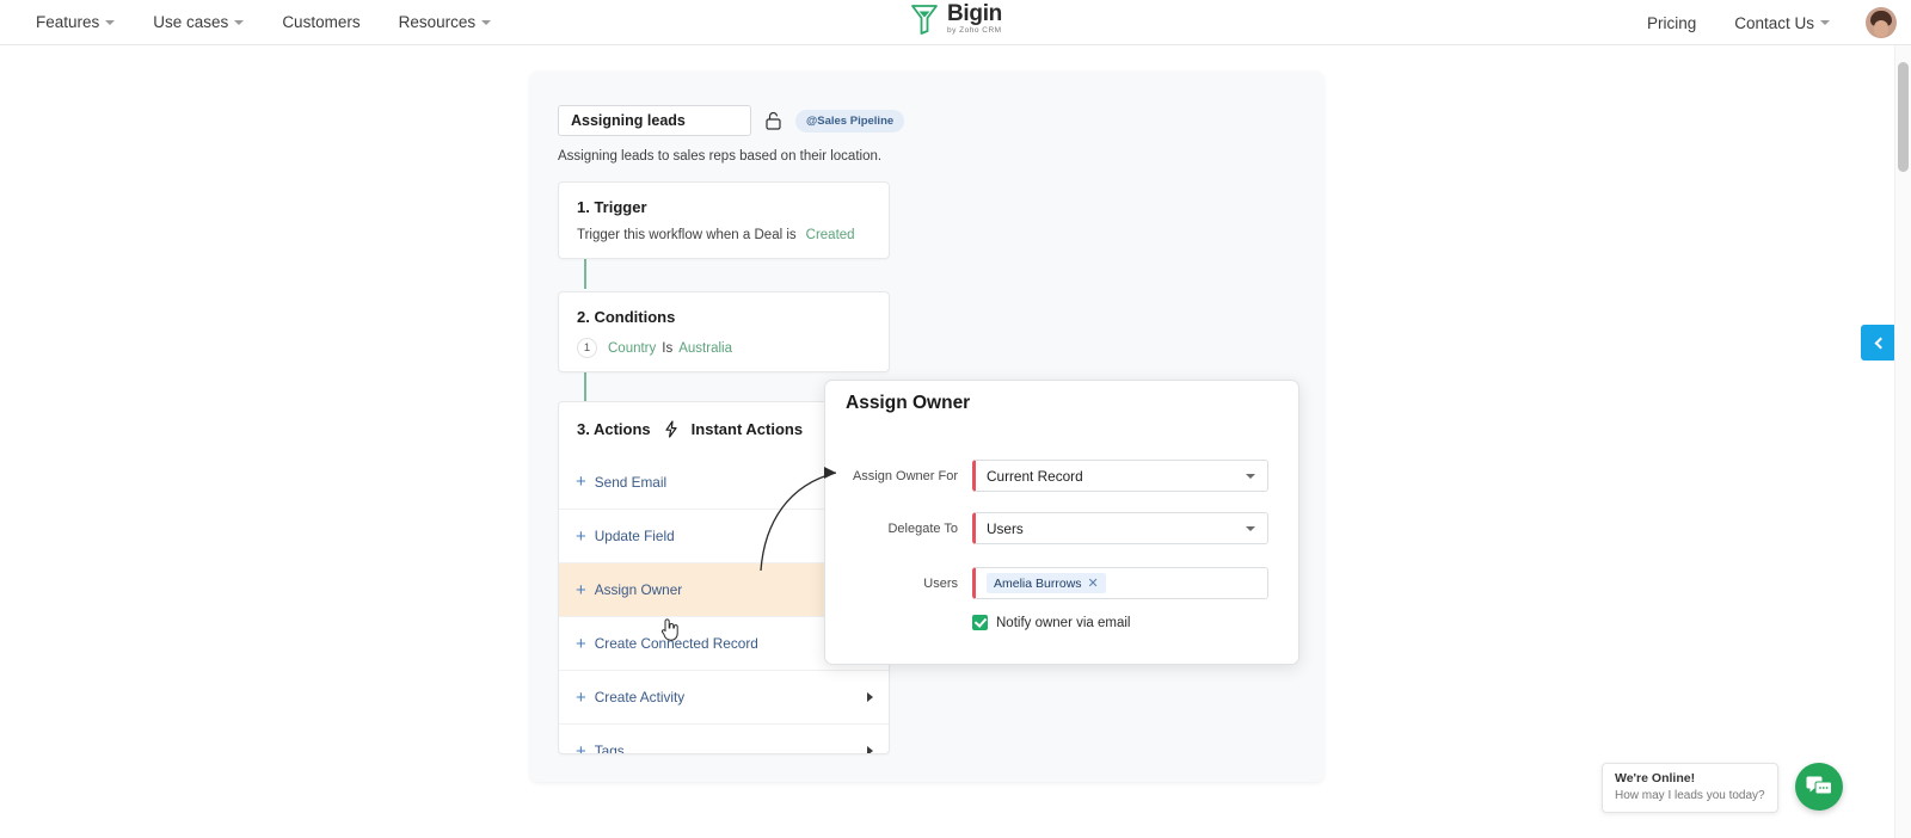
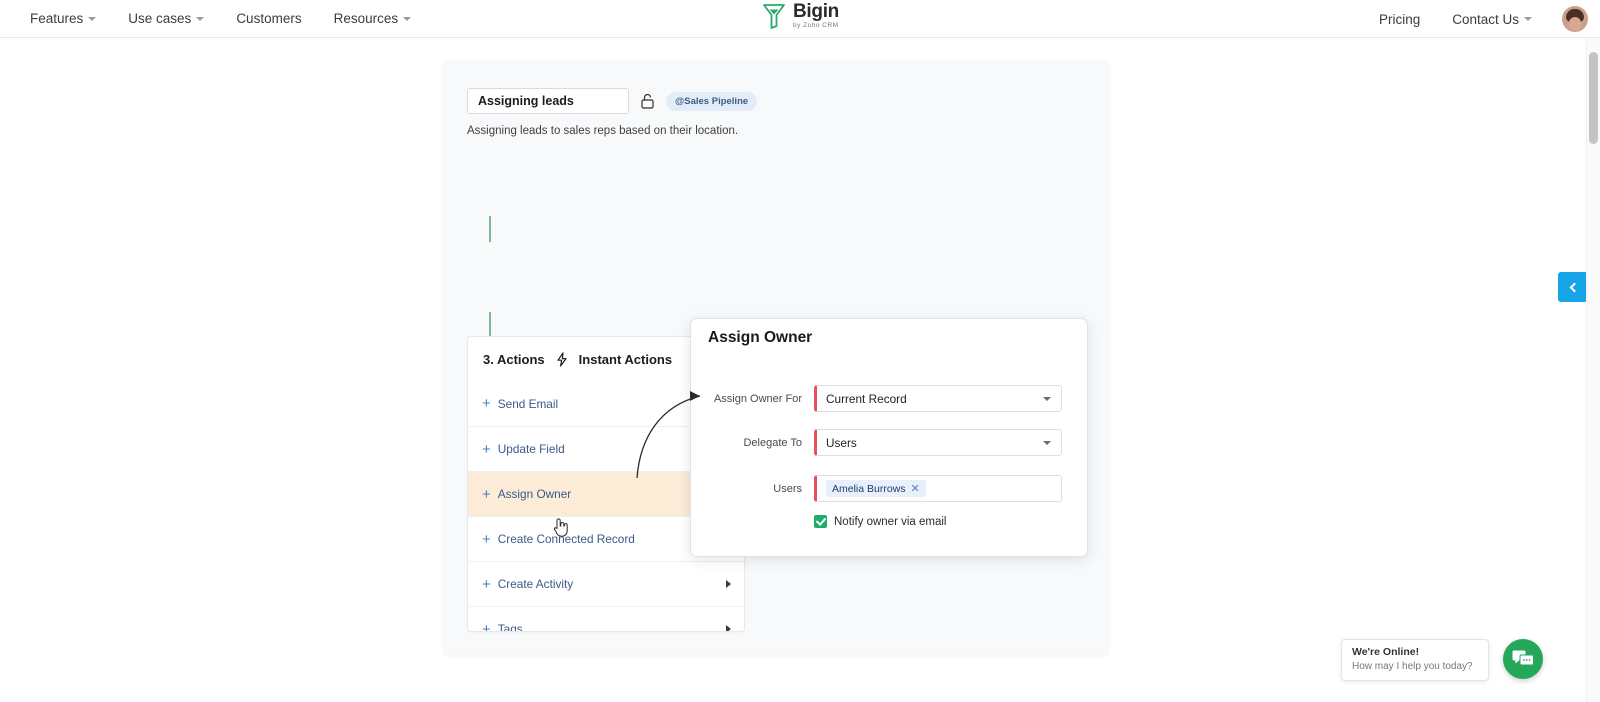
  Features
  Use cases
  Customers
  Resources
  Bigin
  Pricing
  Contact Us
  Assigning leads
  @Sales Pipeline
  Assigning leads to sales reps based on their location.
- 1. Trigger
- Trigger this workflow when a Deal is
- Created
- 2. Conditions
- 1
- Country
- Is
- Australia
  3. Actions
  Instant Actions
  +
  Send Email
  +
  Update Field
  +
  Assign Owner
  +
  Create Connected Record
  +
  Create Activity
  +
  Tags
  Assign Owner
  Assign Owner For
  Current Record
  Delegate To
  Users
  Users
  Amelia Burrows
  ✕
  Notify owner via email
  We're Online!
- How may I leads you today?
+ How may I help you today?
